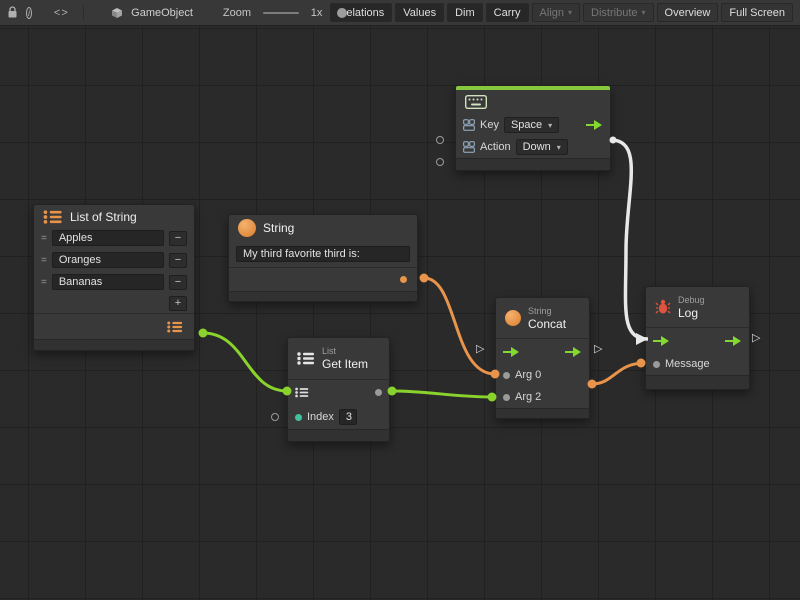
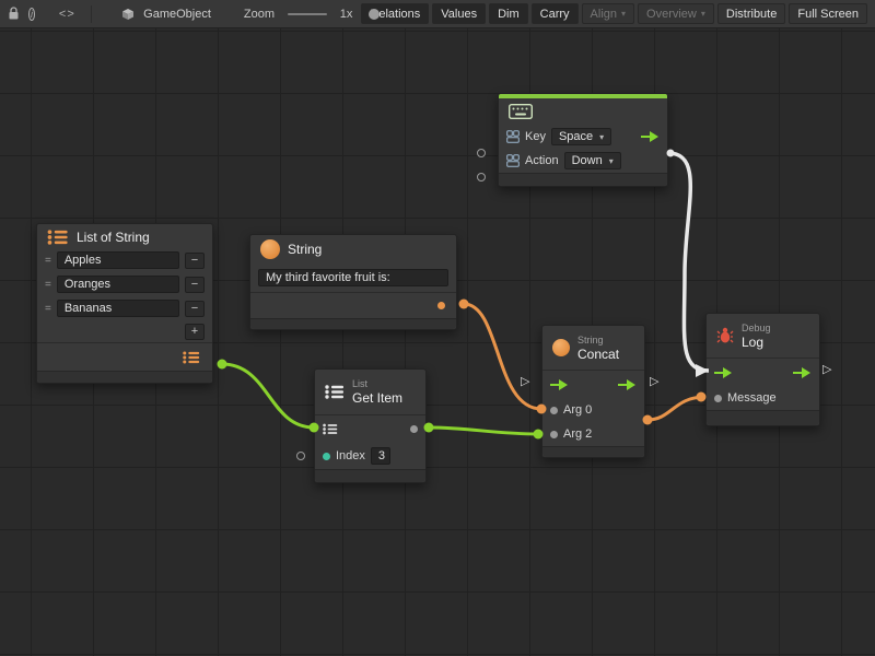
  i
  <>
  GameObject
  Zoom
  1x
  elations
  Values
  Dim
  Carry
  Align
  ▾
- Distribute
+ Overview
  ▾
- Overview
+ Distribute
  Full Screen
  Key
  Space
  ▾
  Action
  Down
  ▾
  List of String
  =
  Apples
  −
  =
  Oranges
  −
  =
  Bananas
  −
  +
  String
- My third favorite third is:
+ My third favorite fruit is:
  List
  Get Item
  Index
  3
  String
  Concat
  Arg 0
  Arg 2
  Debug
  Log
  Message
  ▷
  ▷
  ▷
